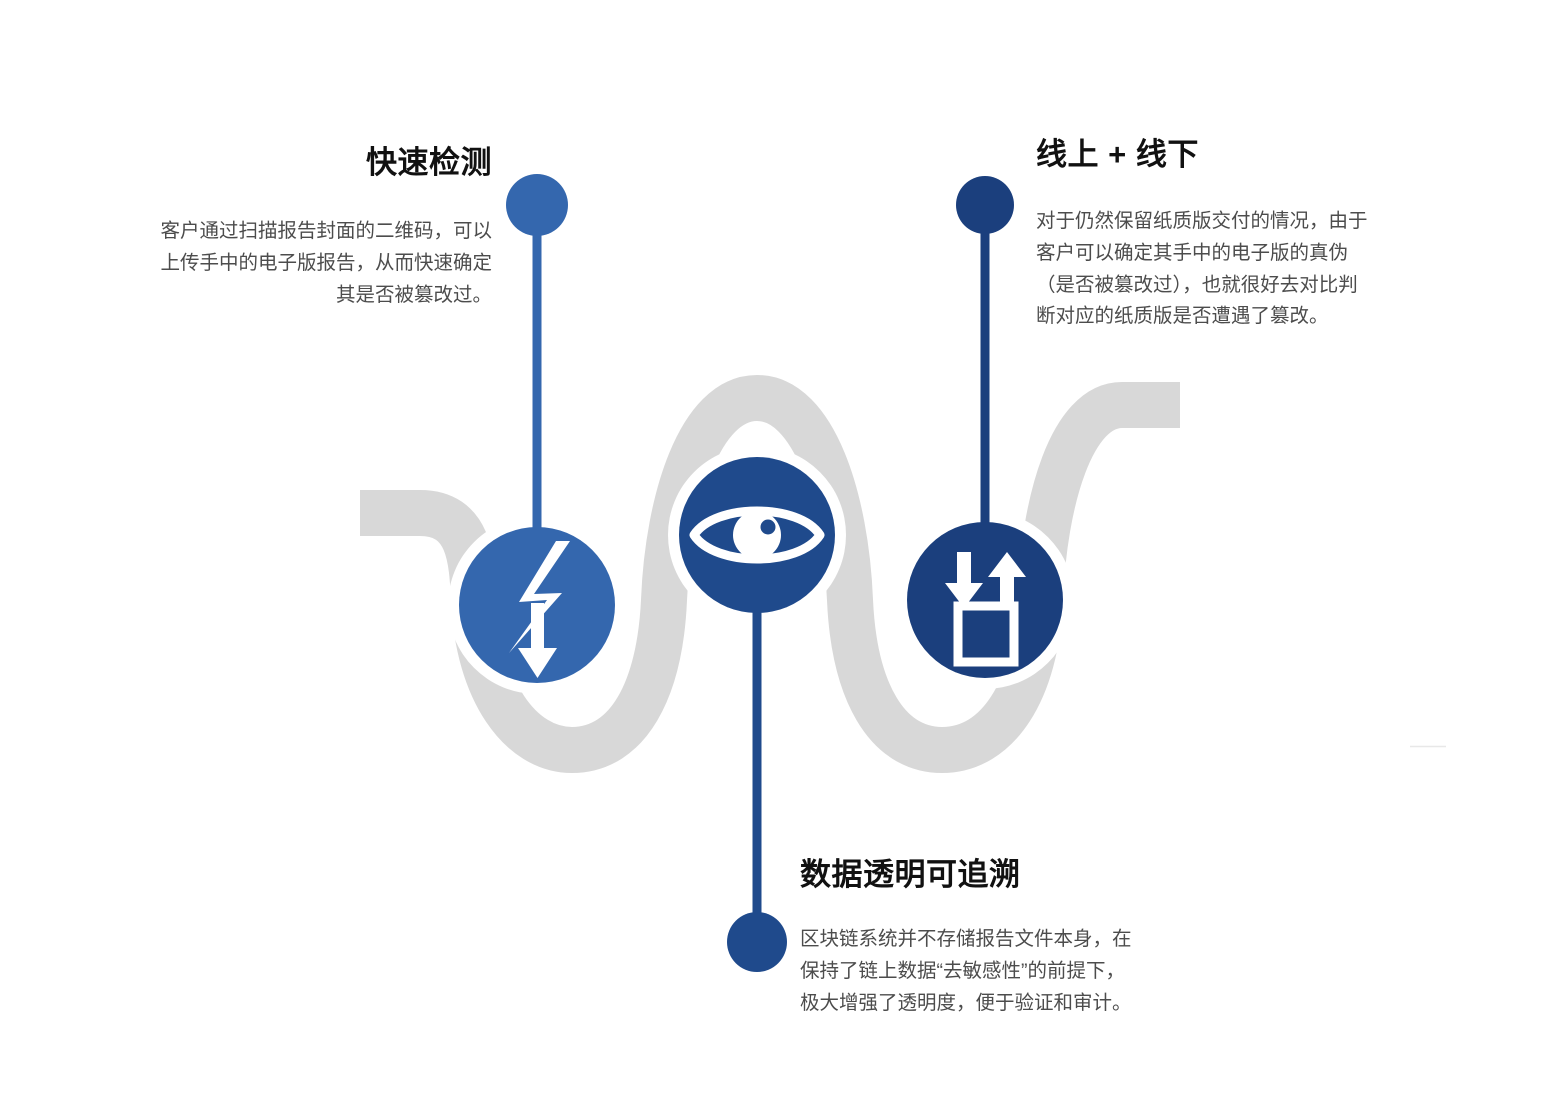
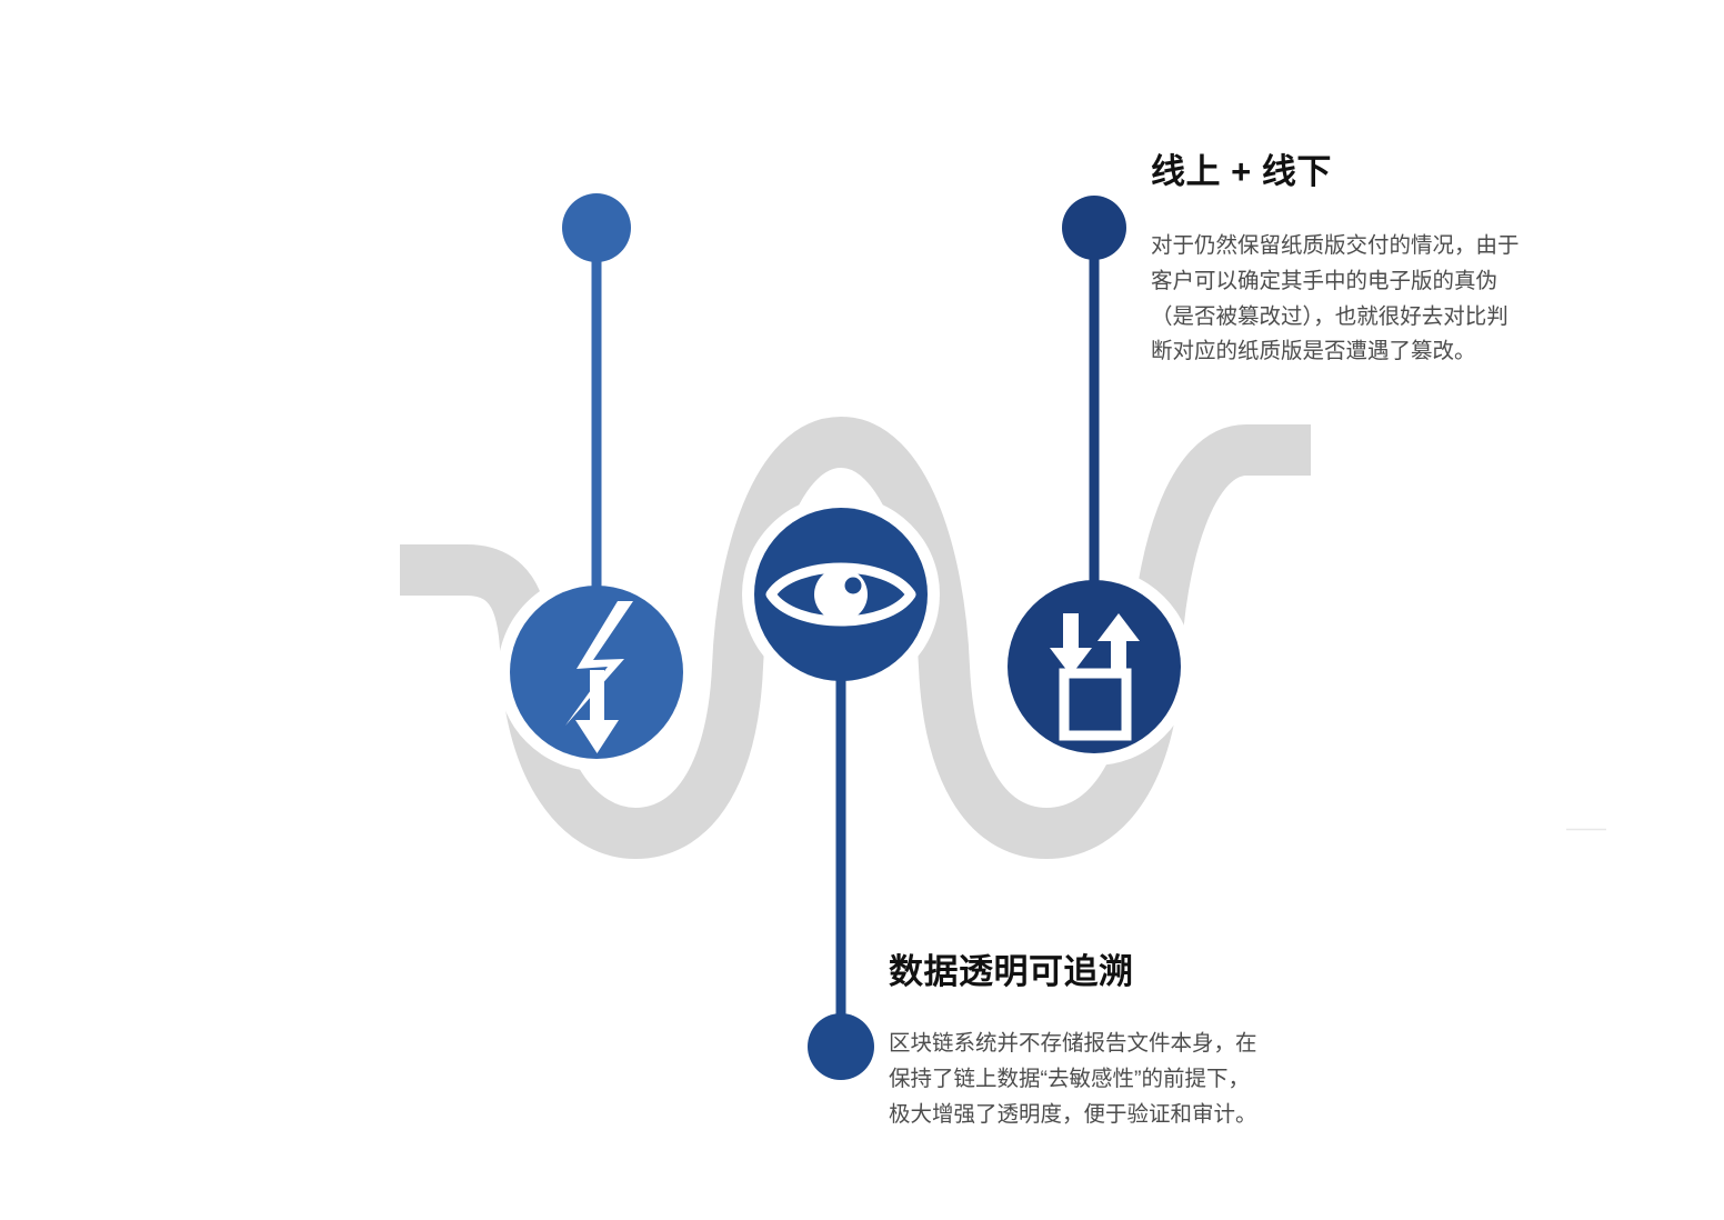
- 快速检测
- 客户通过扫描报告封面的二维码，可以
- 上传手中的电子版报告，从而快速确定
- 其是否被篡改过。
  线上 + 线下
  对于仍然保留纸质版交付的情况，由于
  客户可以确定其手中的电子版的真伪
  （是否被篡改过），也就很好去对比判
  断对应的纸质版是否遭遇了篡改。
  数据透明可追溯
  区块链系统并不存储报告文件本身，在
  保持了链上数据“去敏感性”的前提下，
  极大增强了透明度，便于验证和审计。
